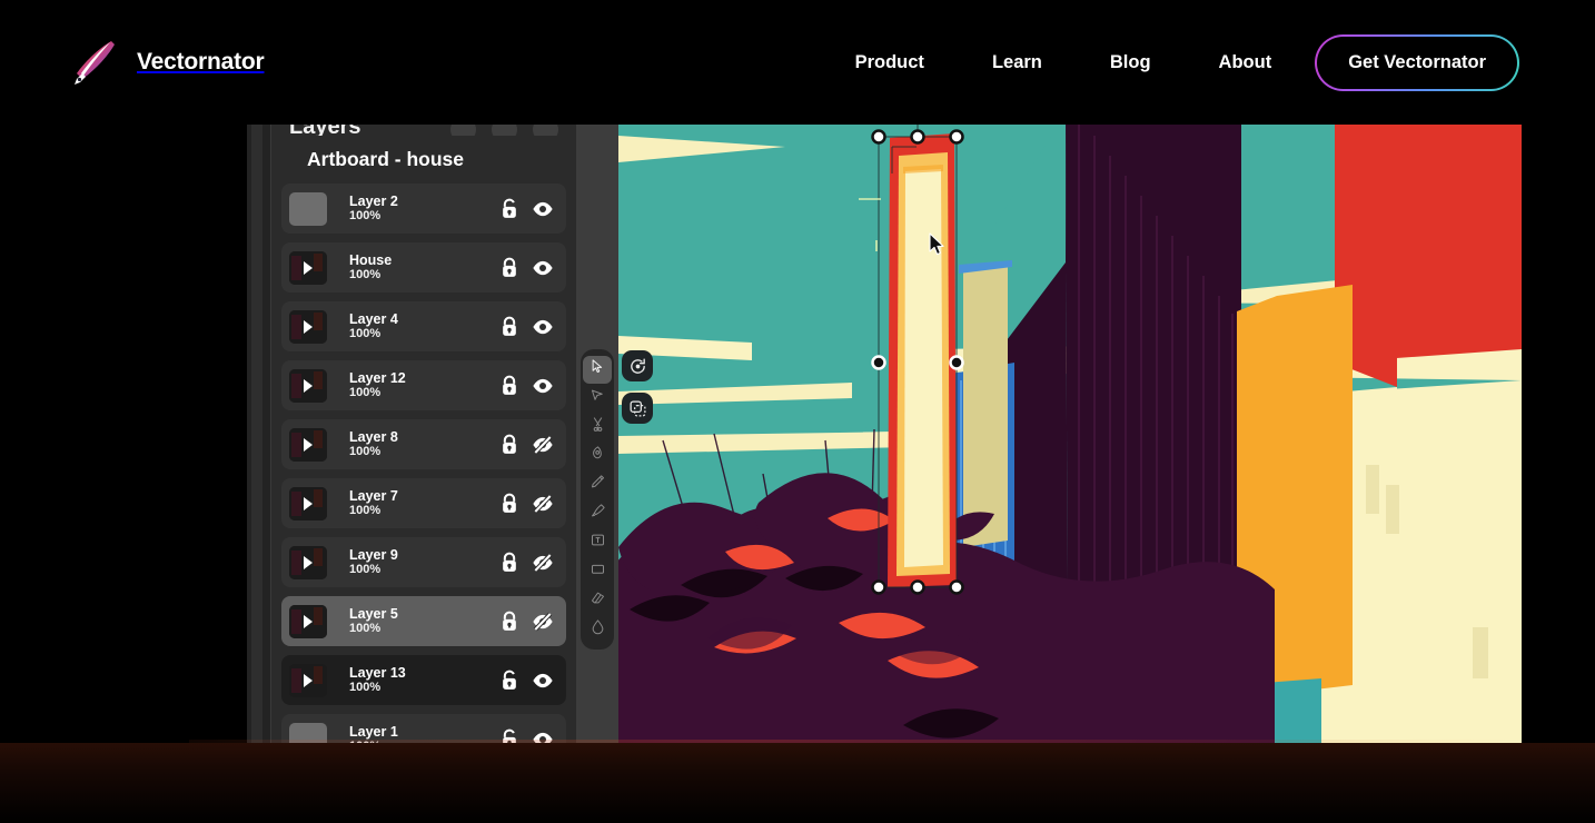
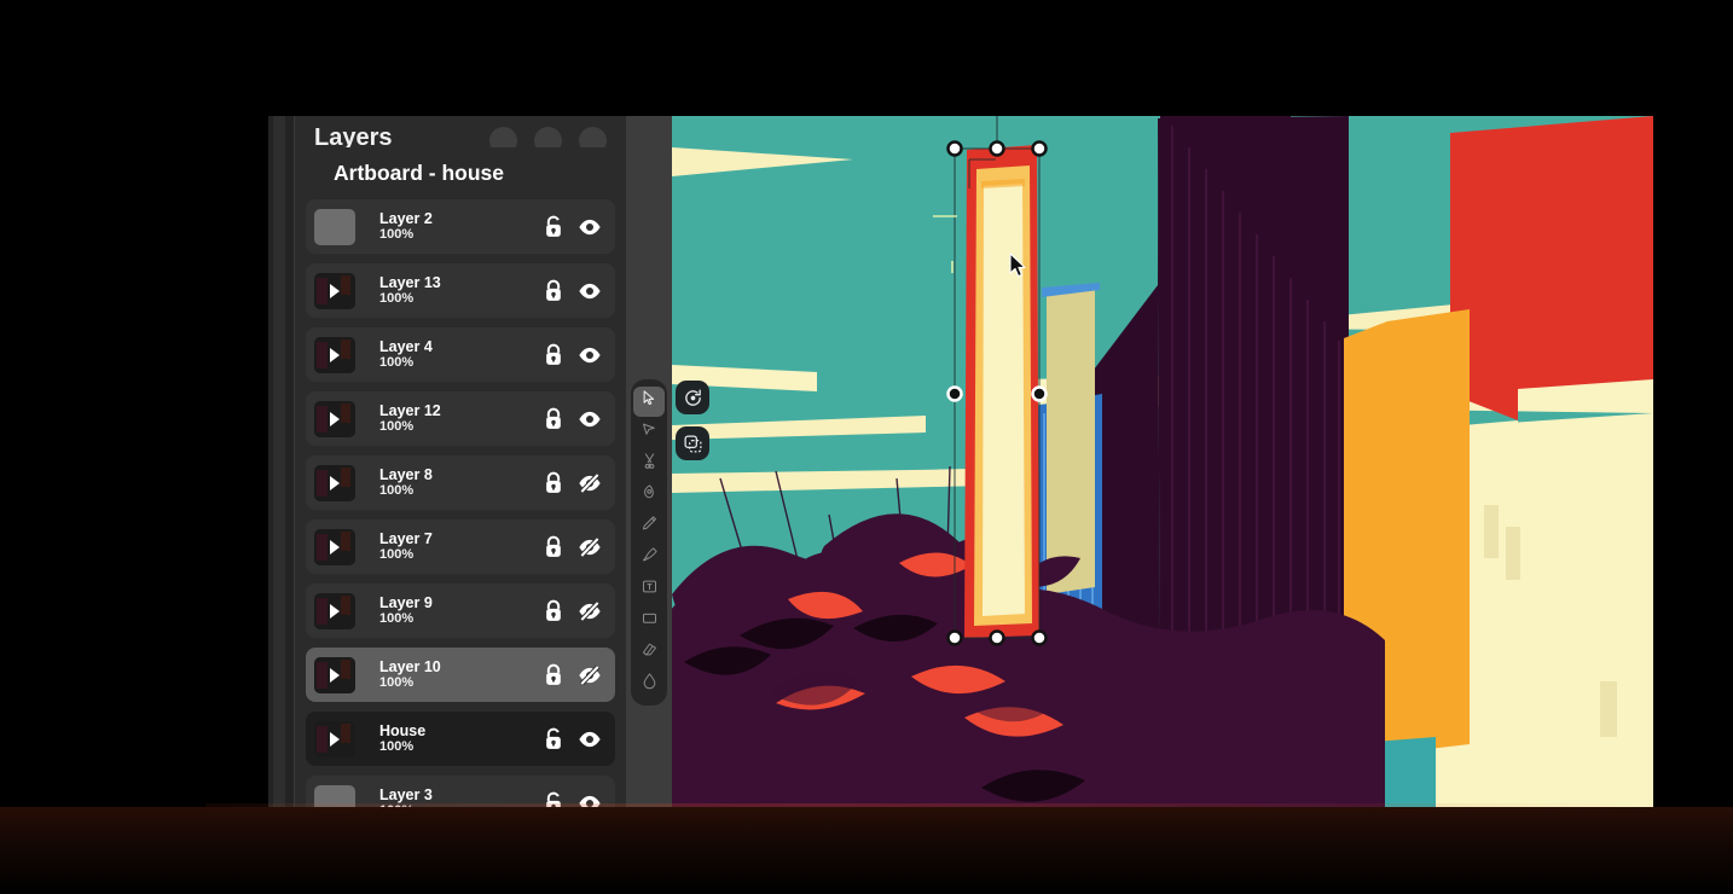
- Vectornator
- Product
- Learn
- Blog
- About
- Get Vectornator
  Layers
  Artboard - house
  Layer 2
  100%
- House
+ Layer 13
  100%
  Layer 4
  100%
  Layer 12
  100%
  Layer 8
  100%
  Layer 7
  100%
  Layer 9
  100%
- Layer 5
+ Layer 10
  100%
- Layer 13
+ House
  100%
- Layer 1
+ Layer 3
